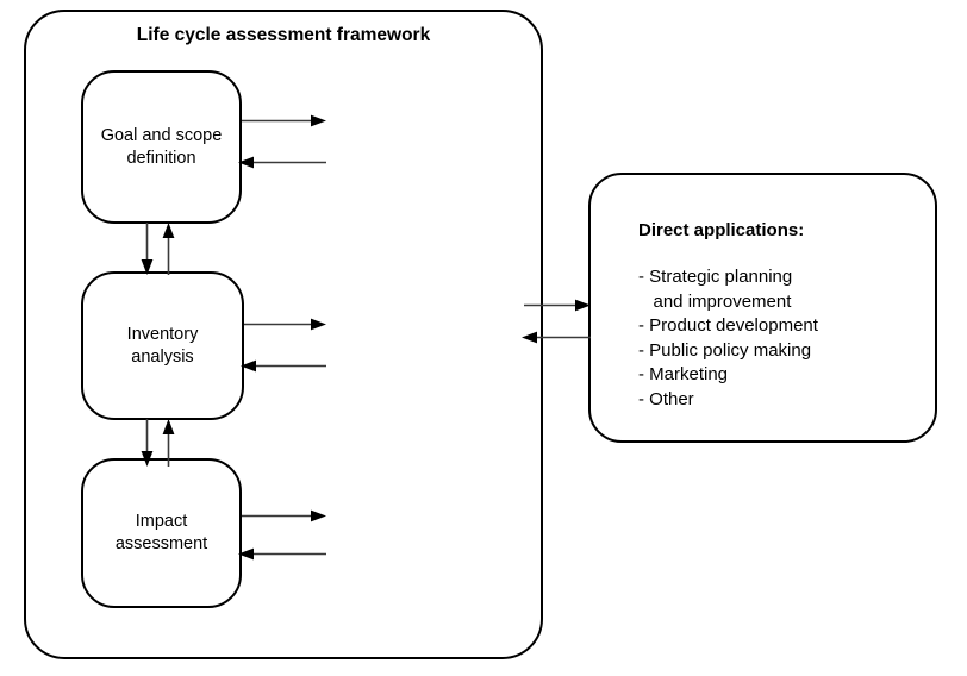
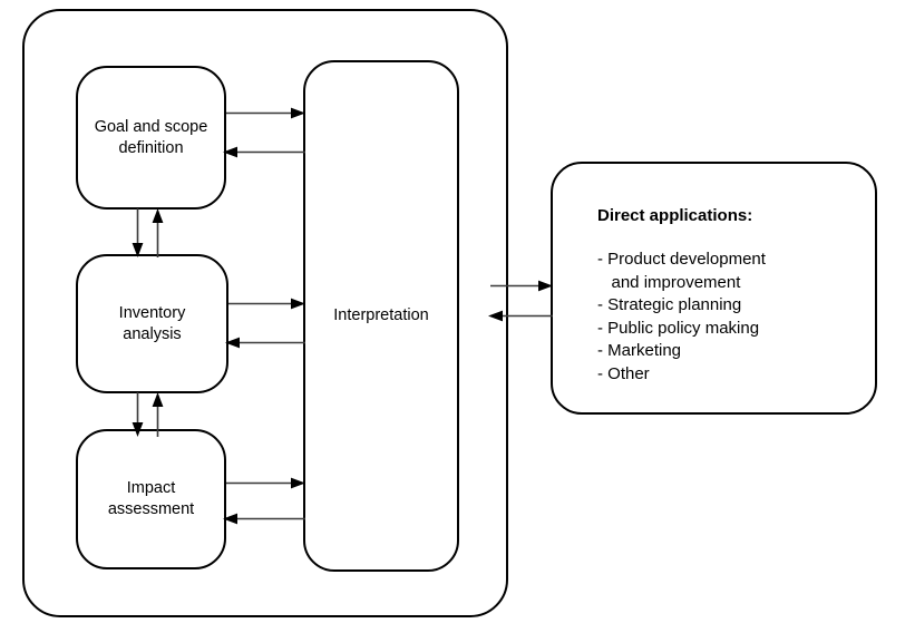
- Life cycle assessment framework
  Goal and scope
  definition
  Inventory
  analysis
  Impact
  assessment
+ Interpretation
  Direct applications:
- - Strategic planning
+ - Product development
  and improvement
- - Product development
+ - Strategic planning
  - Public policy making
  - Marketing
  - Other
